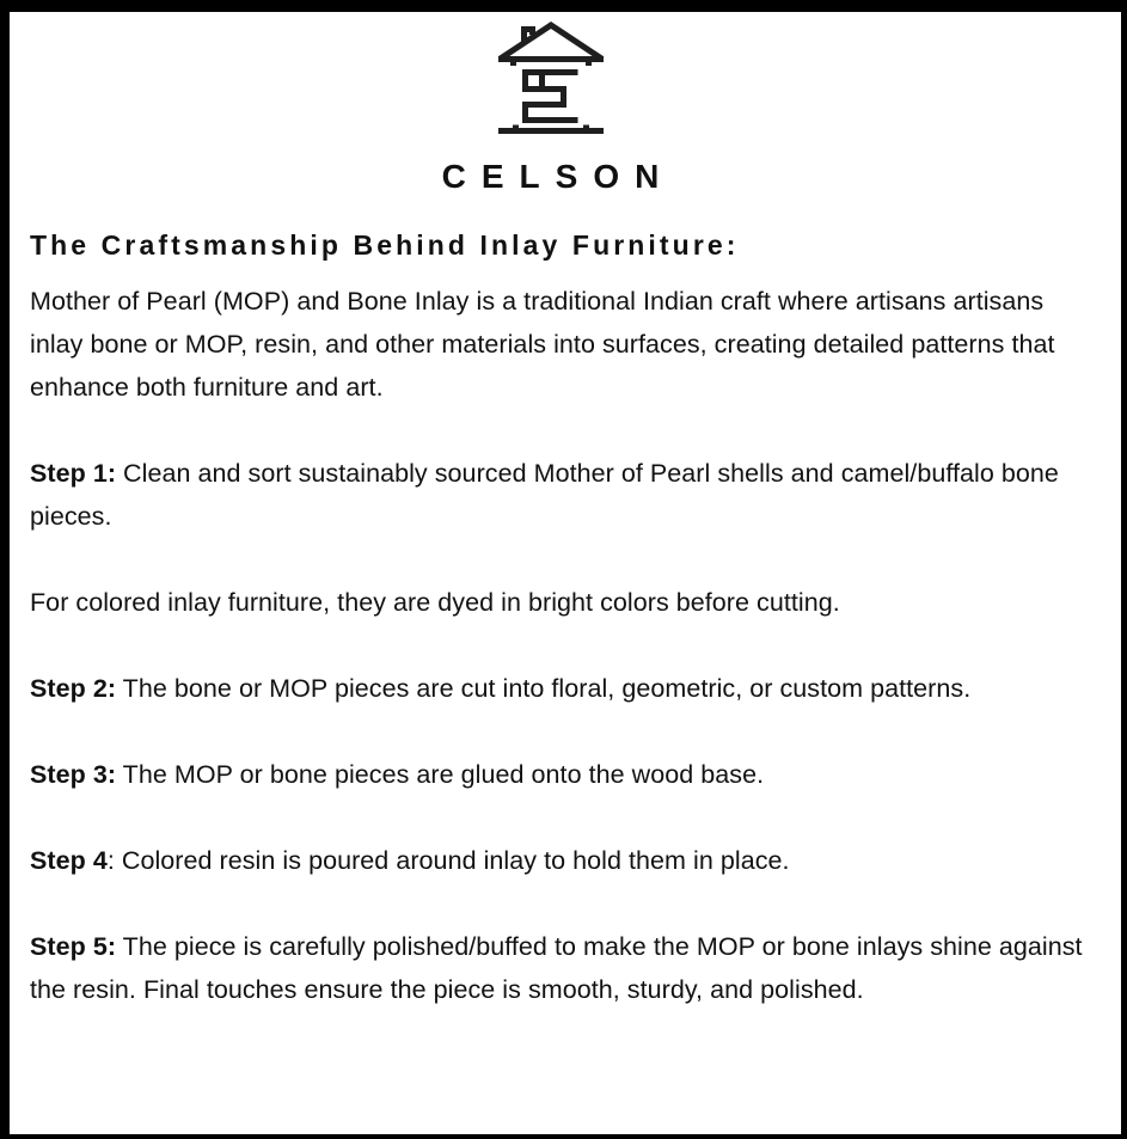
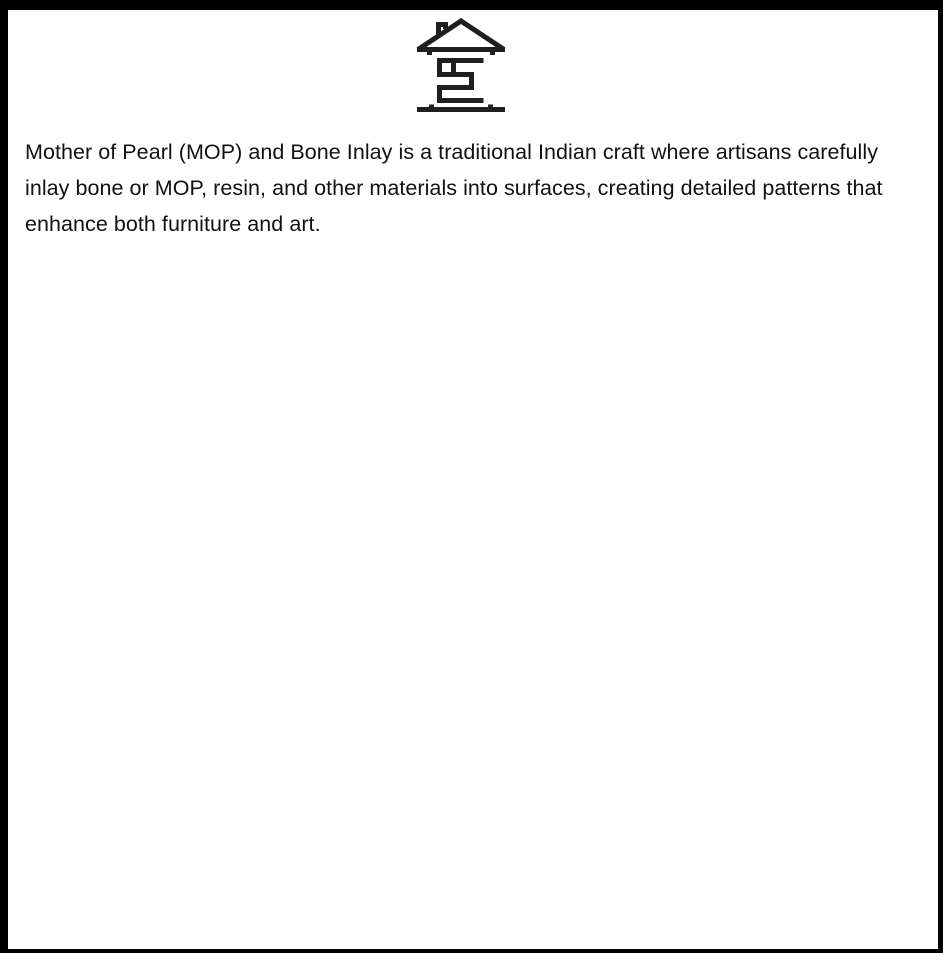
- CELSON
- The Craftsmanship Behind Inlay Furniture:
- Mother of Pearl (MOP) and Bone Inlay is a traditional Indian craft where artisans artisans inlay bone or MOP, resin, and other materials into surfaces, creating detailed patterns that enhance both furniture and art.
+ Mother of Pearl (MOP) and Bone Inlay is a traditional Indian craft where artisans carefully inlay bone or MOP, resin, and other materials into surfaces, creating detailed patterns that enhance both furniture and art.
- Step 1: Clean and sort sustainably sourced Mother of Pearl shells and camel/buffalo bone pieces.
- For colored inlay furniture, they are dyed in bright colors before cutting.
- Step 2: The bone or MOP pieces are cut into floral, geometric, or custom patterns.
- Step 3: The MOP or bone pieces are glued onto the wood base.
- Step 4: Colored resin is poured around inlay to hold them in place.
- Step 5: The piece is carefully polished/buffed to make the MOP or bone inlays shine against the resin. Final touches ensure the piece is smooth, sturdy, and polished.
